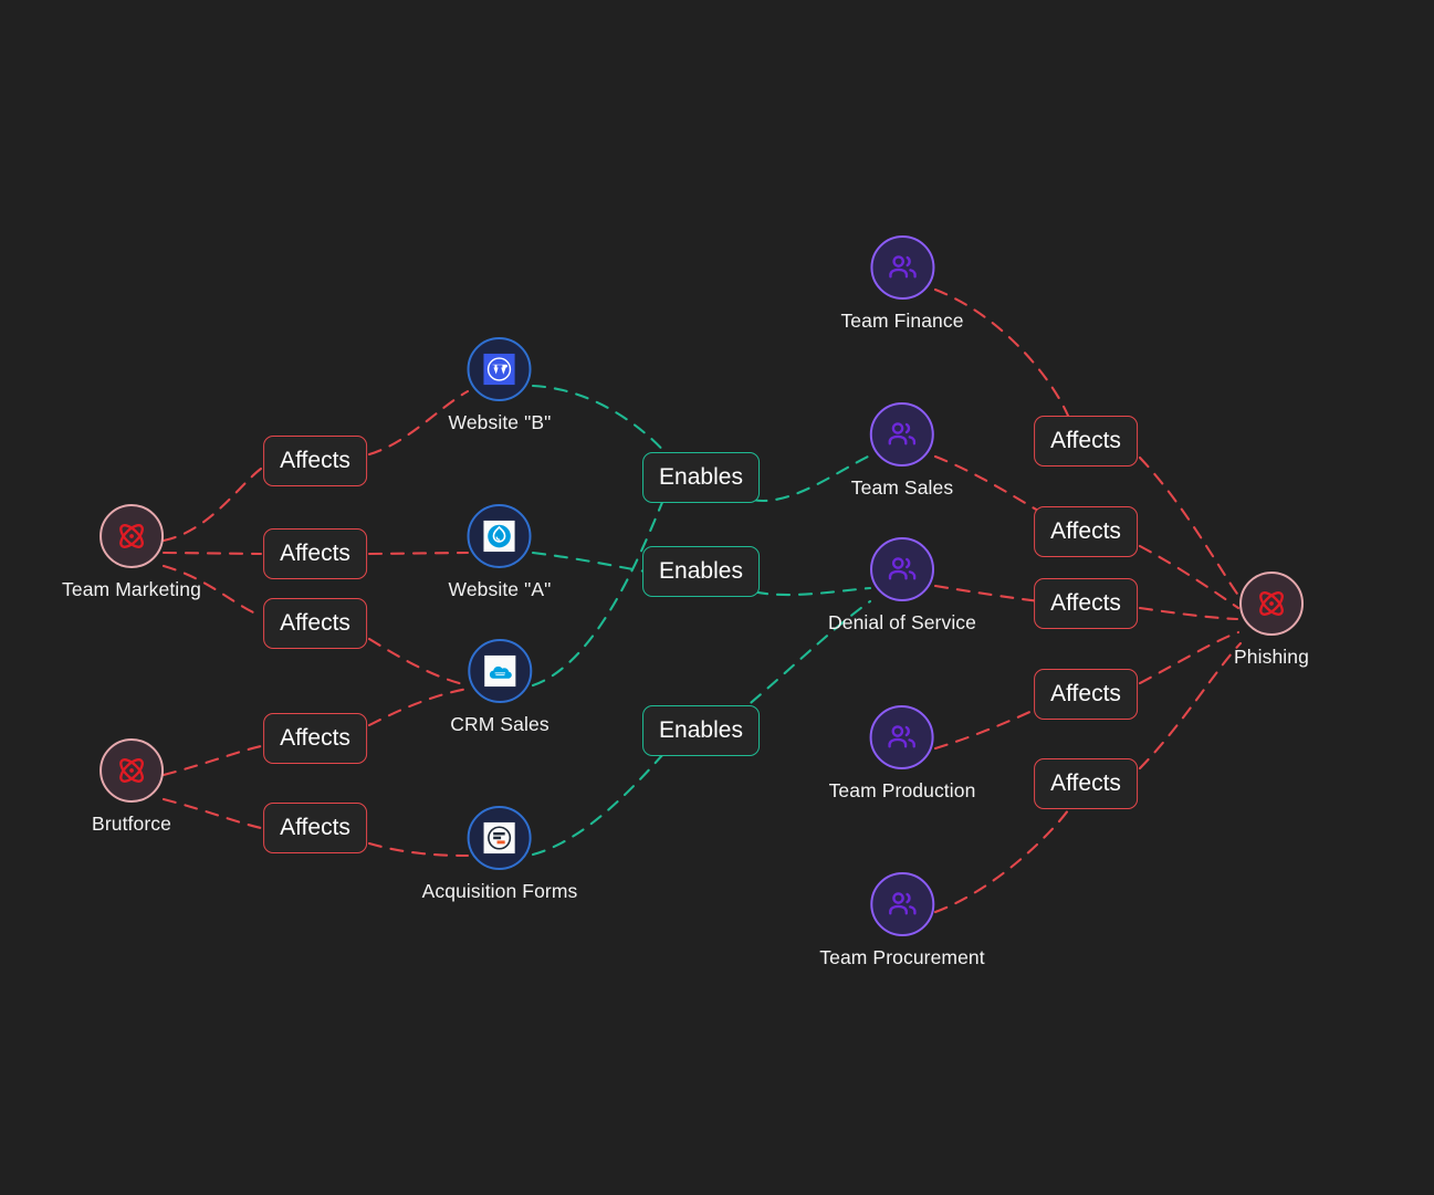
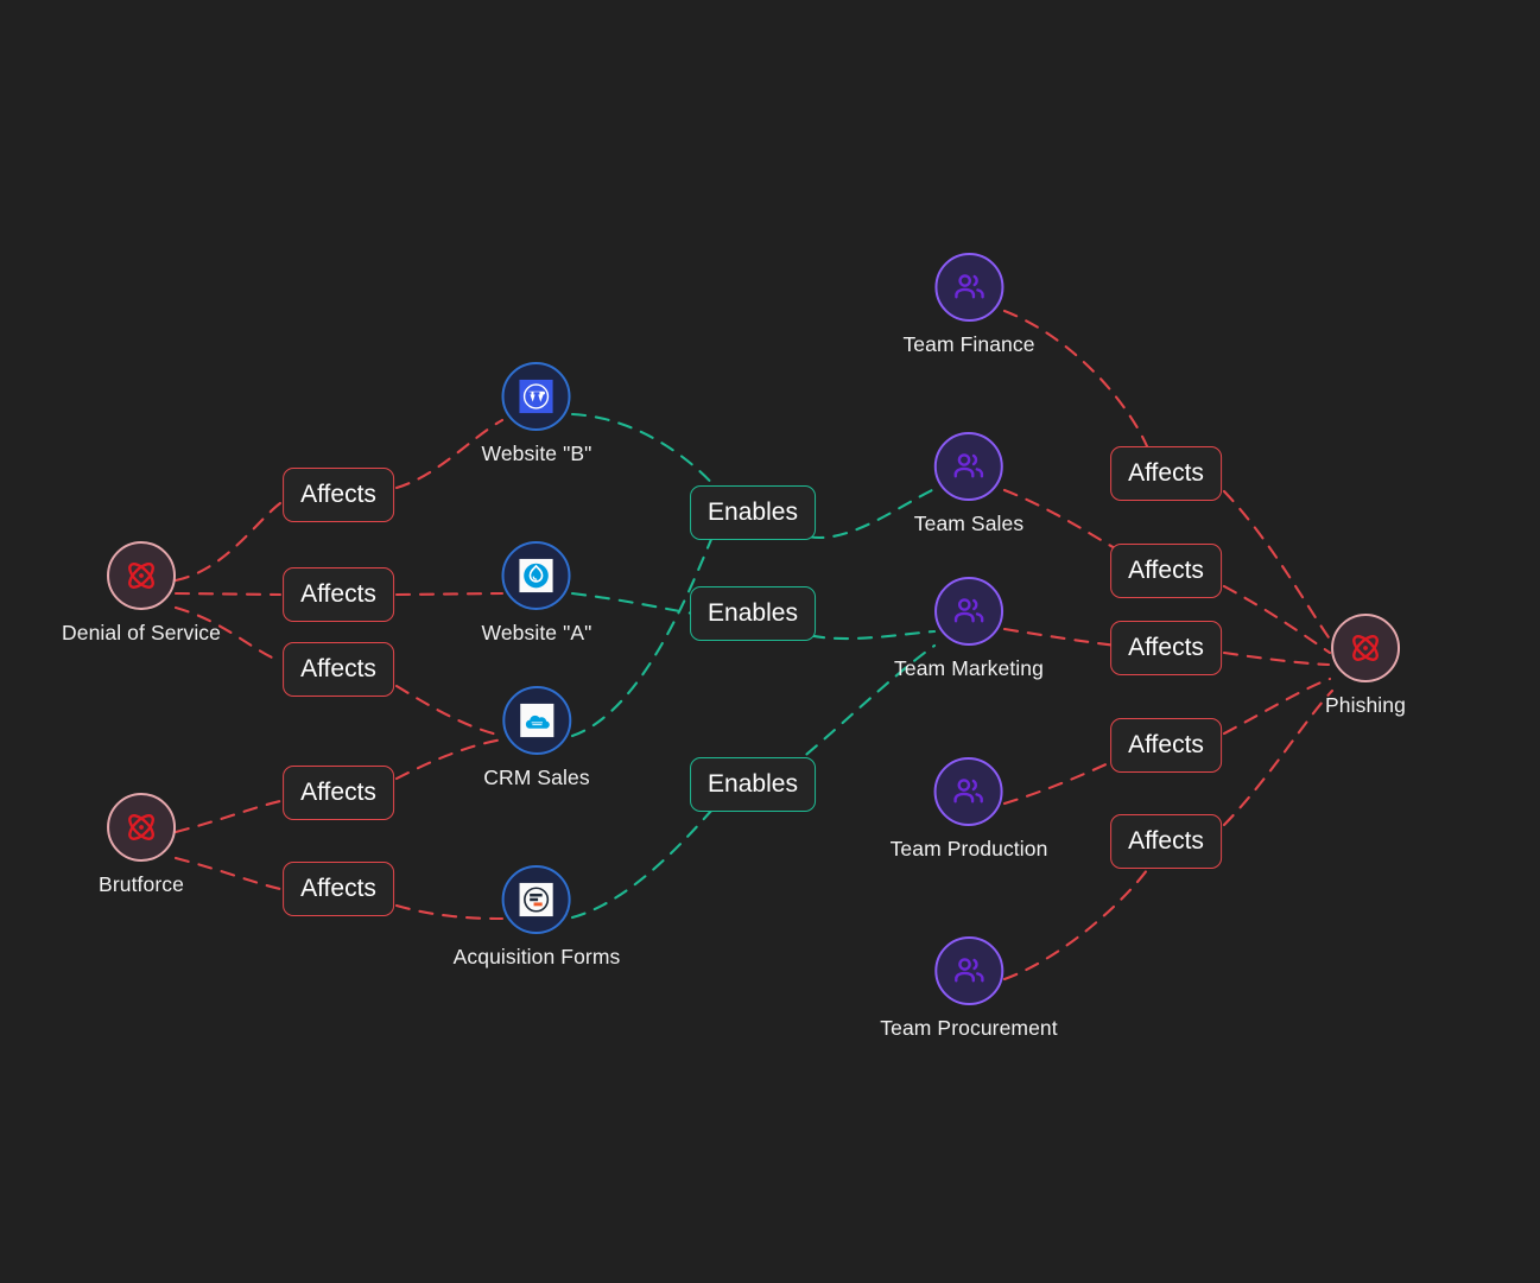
- Team Marketing
+ Denial of Service
  Brutforce
  Website "B"
  Website "A"
  CRM Sales
  Acquisition Forms
  Team Finance
  Team Sales
- Denial of Service
+ Team Marketing
  Team Production
  Team Procurement
  Phishing
  Affects
  Affects
  Affects
  Affects
  Affects
  Enables
  Enables
  Enables
  Affects
  Affects
  Affects
  Affects
  Affects
